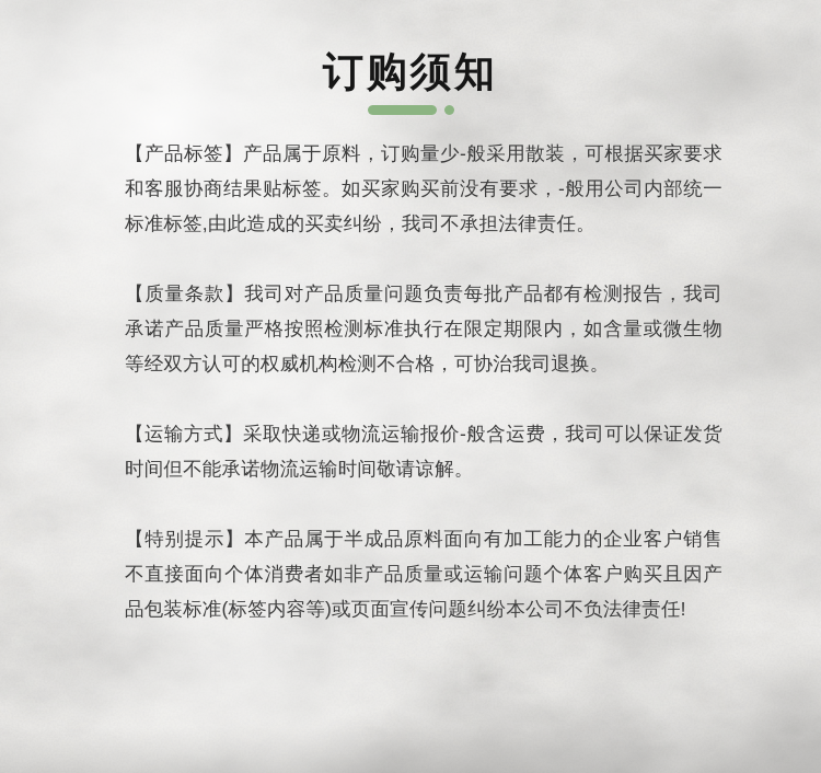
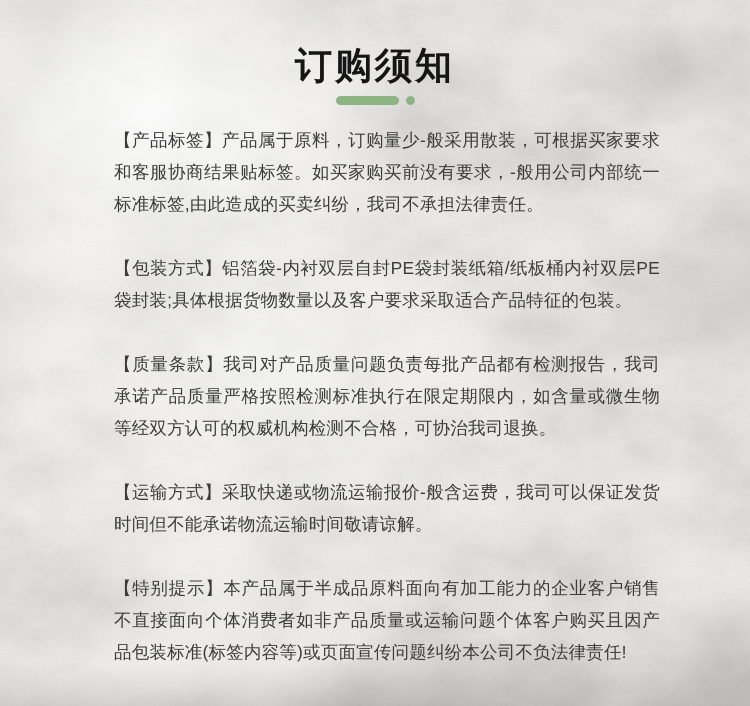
  订购须知
  【产品标签】产品属于原料，订购量少-般采用散装，可根据买家要求和客服协商结果贴标签。如买家购买前没有要求，-般用公司内部统一标准标签,由此造成的买卖纠纷，我司不承担法律责任。
+ 【包装方式】铝箔袋-内衬双层自封PE袋封装纸箱/纸板桶内衬双层PE袋封装;具体根据货物数量以及客户要求采取适合产品特征的包装。
  【质量条款】我司对产品质量问题负责每批产品都有检测报告，我司承诺产品质量严格按照检测标准执行在限定期限内，如含量或微生物等经双方认可的权威机构检测不合格，可协治我司退换。
  【运输方式】采取快递或物流运输报价-般含运费，我司可以保证发货时间但不能承诺物流运输时间敬请谅解。
  【特别提示】本产品属于半成品原料面向有加工能力的企业客户销售不直接面向个体消费者如非产品质量或运输问题个体客户购买且因产品包装标准(标签内容等)或页面宣传问题纠纷本公司不负法律责任!
